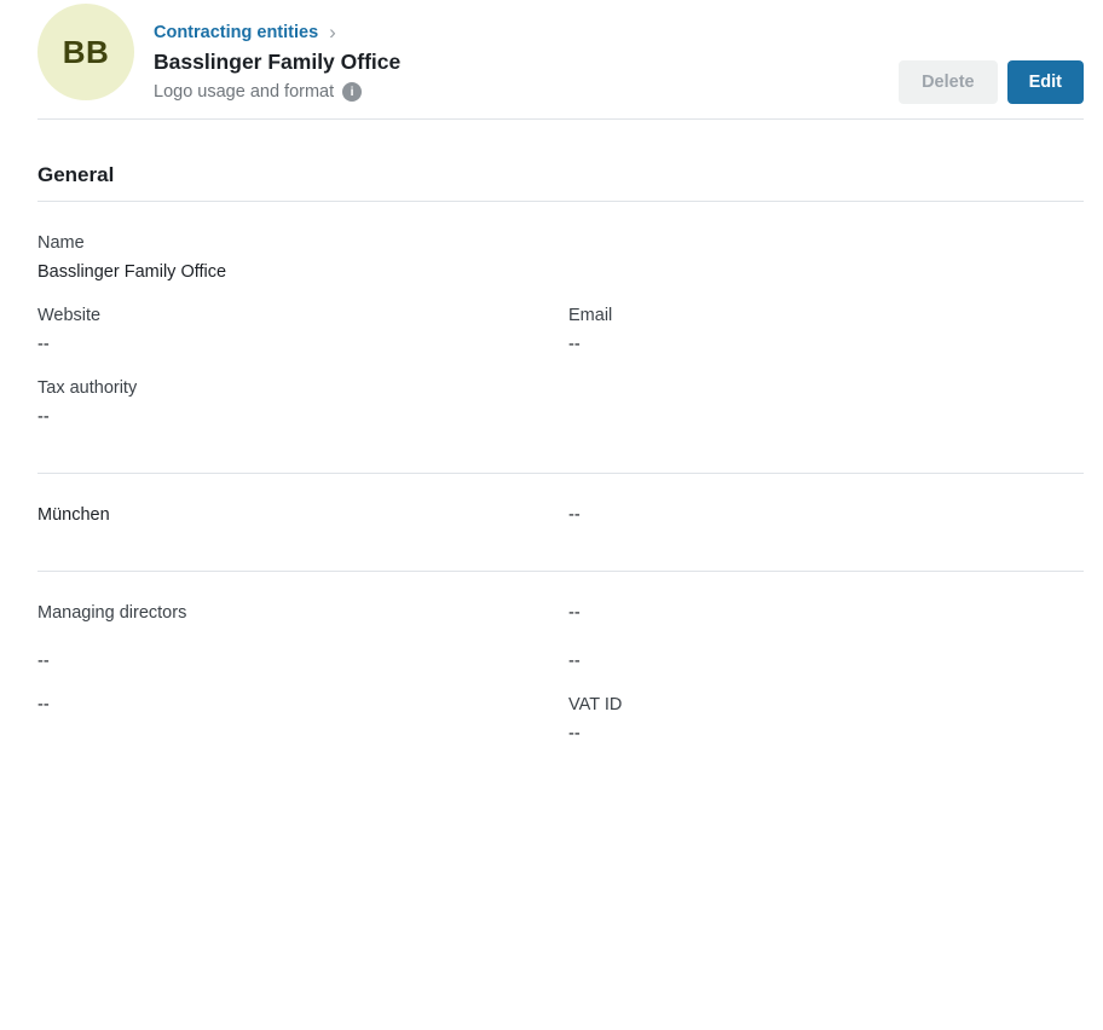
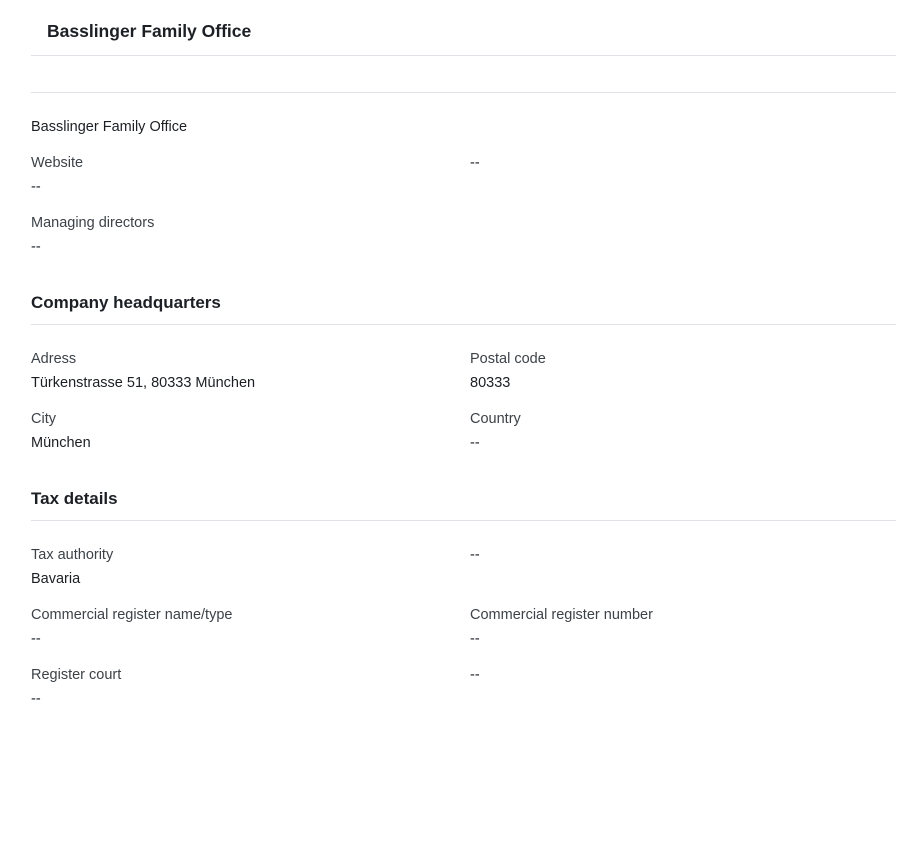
- BB
- Contracting entities
- ›
  Basslinger Family Office
- Logo usage and format
- i
- Delete
- Edit
- General
- Name
  Basslinger Family Office
  Website
  --
- Email
  --
- Tax authority
+ Managing directors
  --
+ Company headquarters
+ Adress
+ Türkenstrasse 51, 80333 München
+ Postal code
+ 80333
+ City
  München
+ Country
  --
+ Tax details
- Managing directors
+ Tax authority
+ Bavaria
  --
+ Commercial register name/type
  --
+ Commercial register number
  --
+ Register court
  --
- VAT ID
  --
